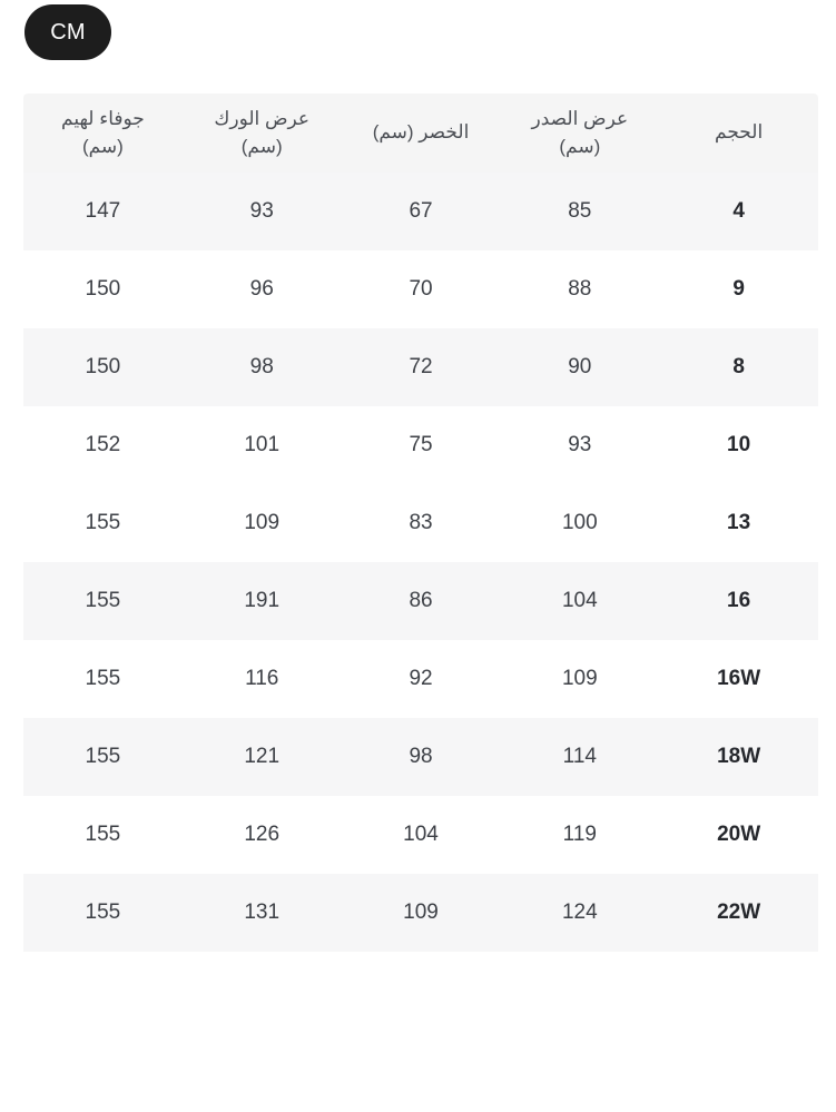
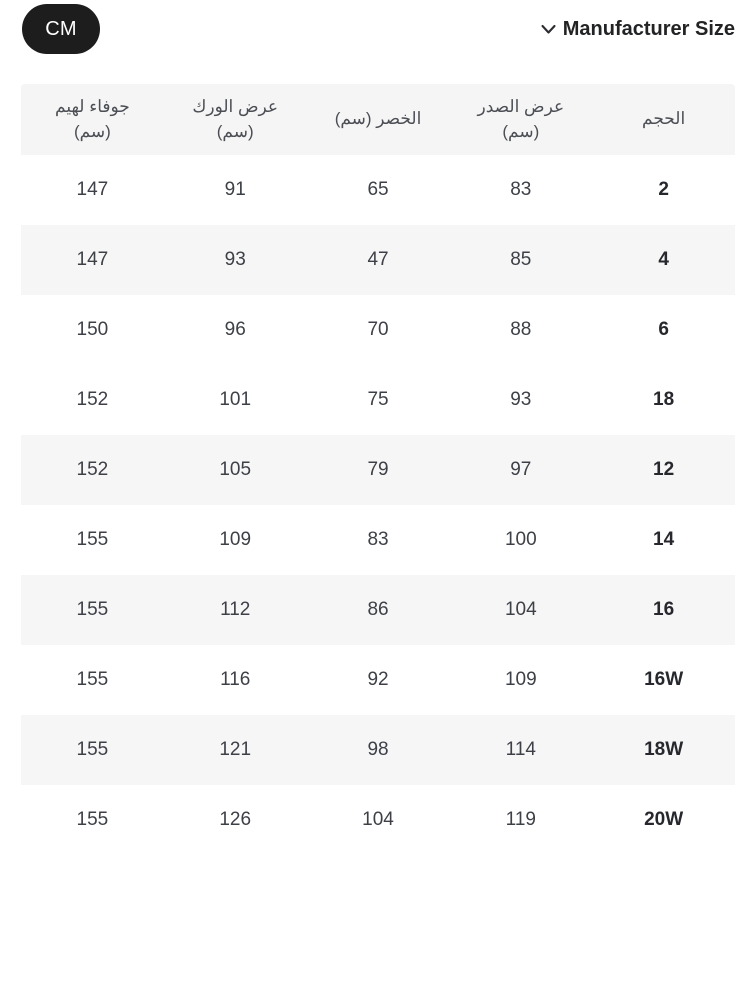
  CM
+ Manufacturer Size
  الحجم	عرض الصدر (سم)	الخصر (سم)	عرض الورك (سم)	جوفاء لهيم (سم)
+ 2	83	65	91	147
- 4	85	67	93	147
+ 4	85	47	93	147
- 9	88	70	96	150
+ 6	88	70	96	150
- 8	90	72	98	150
- 10	93	75	101	152
+ 18	93	75	101	152
+ 12	97	79	105	152
- 13	100	83	109	155
+ 14	100	83	109	155
- 16	104	86	191	155
+ 16	104	86	112	155
  16W	109	92	116	155
  18W	114	98	121	155
  20W	119	104	126	155
- 22W	124	109	131	155
